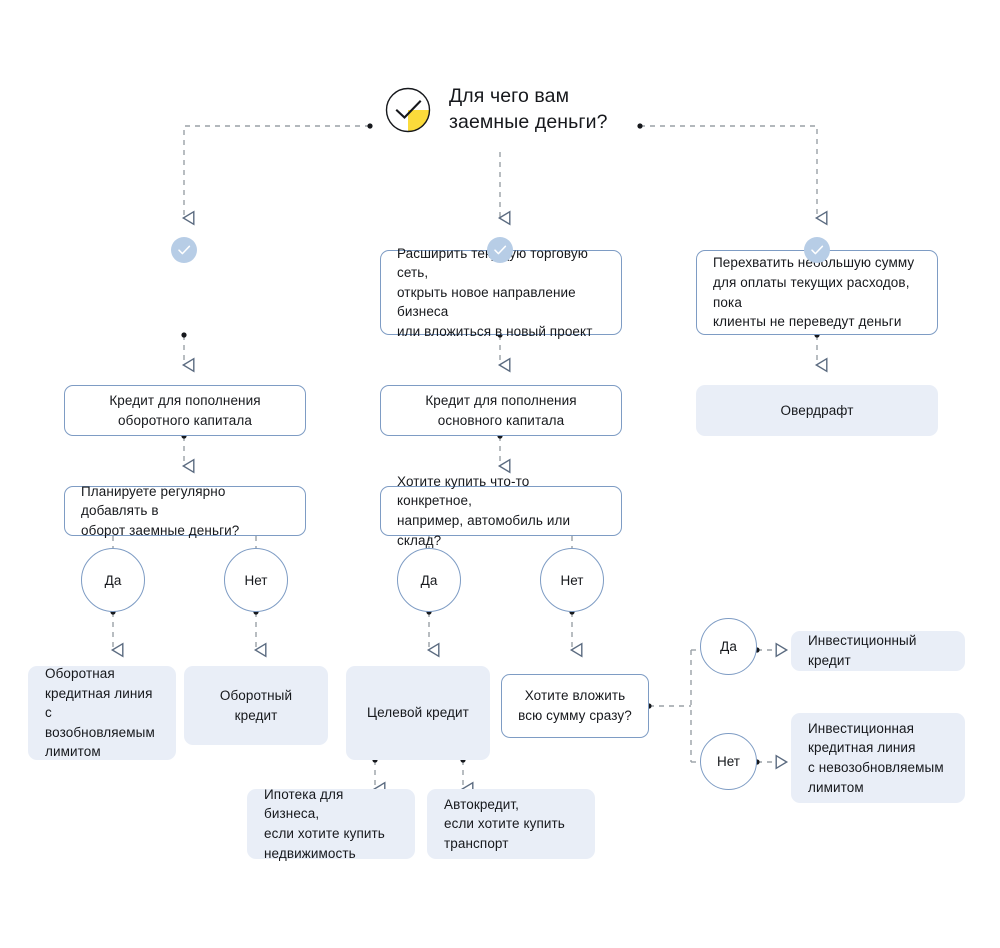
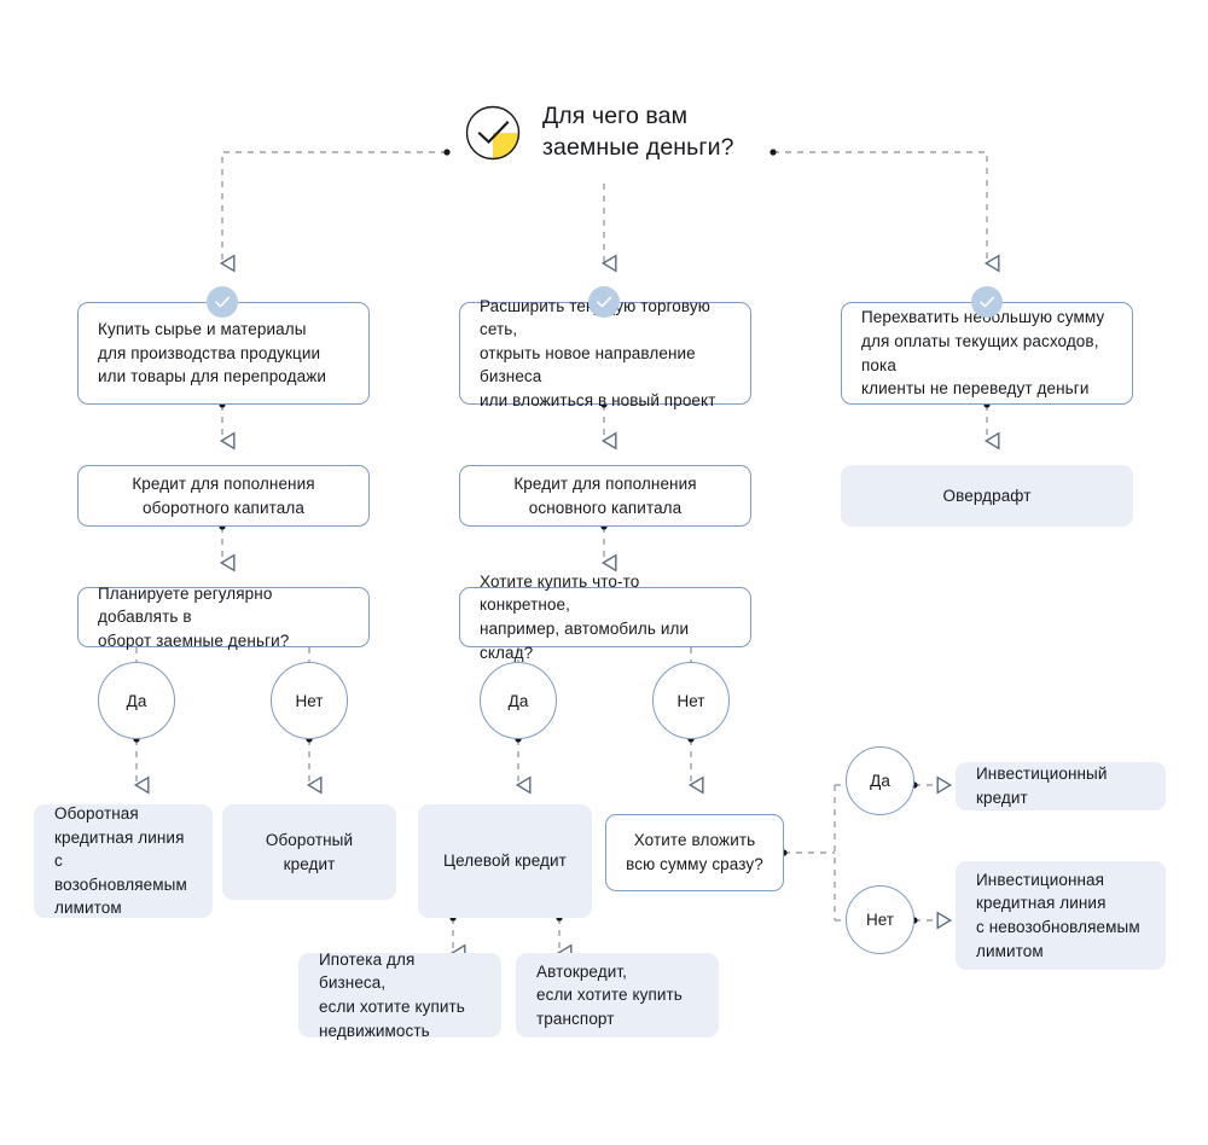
  Для чего вам
  заемные деньги?
+ Купить сырье и материалы
+ для производства продукции
+ или товары для перепродажи
  Расширить теую торговую сеть,
  открыть новое направление бизнеса
  или вложиться в новый проект
  Перехватить неольшую сумму
  для оплаты текущих расходов, пока
  клиенты не переведут деньги
  Кредит для пополнения
  оборотного капитала
  Кредит для пополнения
  основного капитала
  Овердрафт
  Планируете регулярно добавлять в
  оборот заемные деньги?
  Хотите купить что-то конкретное,
  например, автомобиль или склад?
  Да
  Нет
  Да
  Нет
  Оборотная
  кредитная линия
  с возобновляемым
  лимитом
  Оборотный кредит
  Целевой кредит
  Хотите вложить
  всю сумму сразу?
  Ипотека для бизнеса,
  если хотите купить
  недвижимость
  Автокредит,
  если хотите купить
  транспорт
  Да
  Нет
  Инвестиционный кредит
  Инвестиционная
  кредитная линия
  с невозобновляемым
  лимитом
